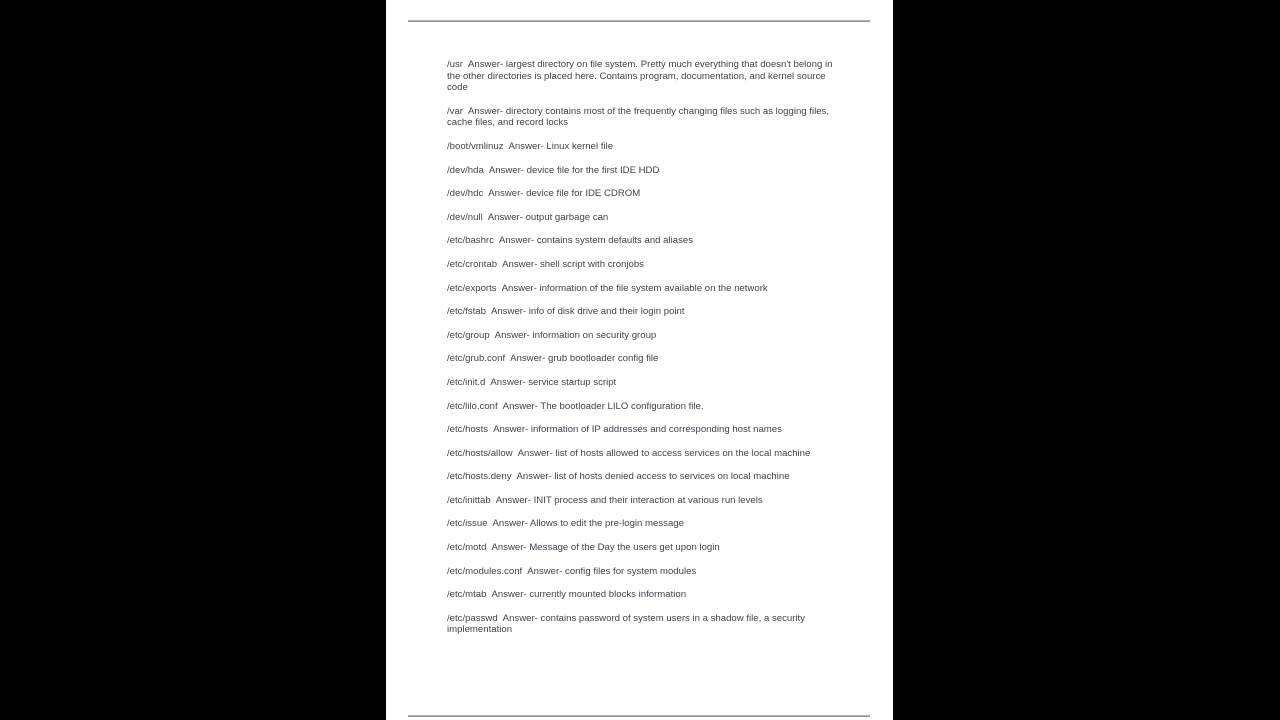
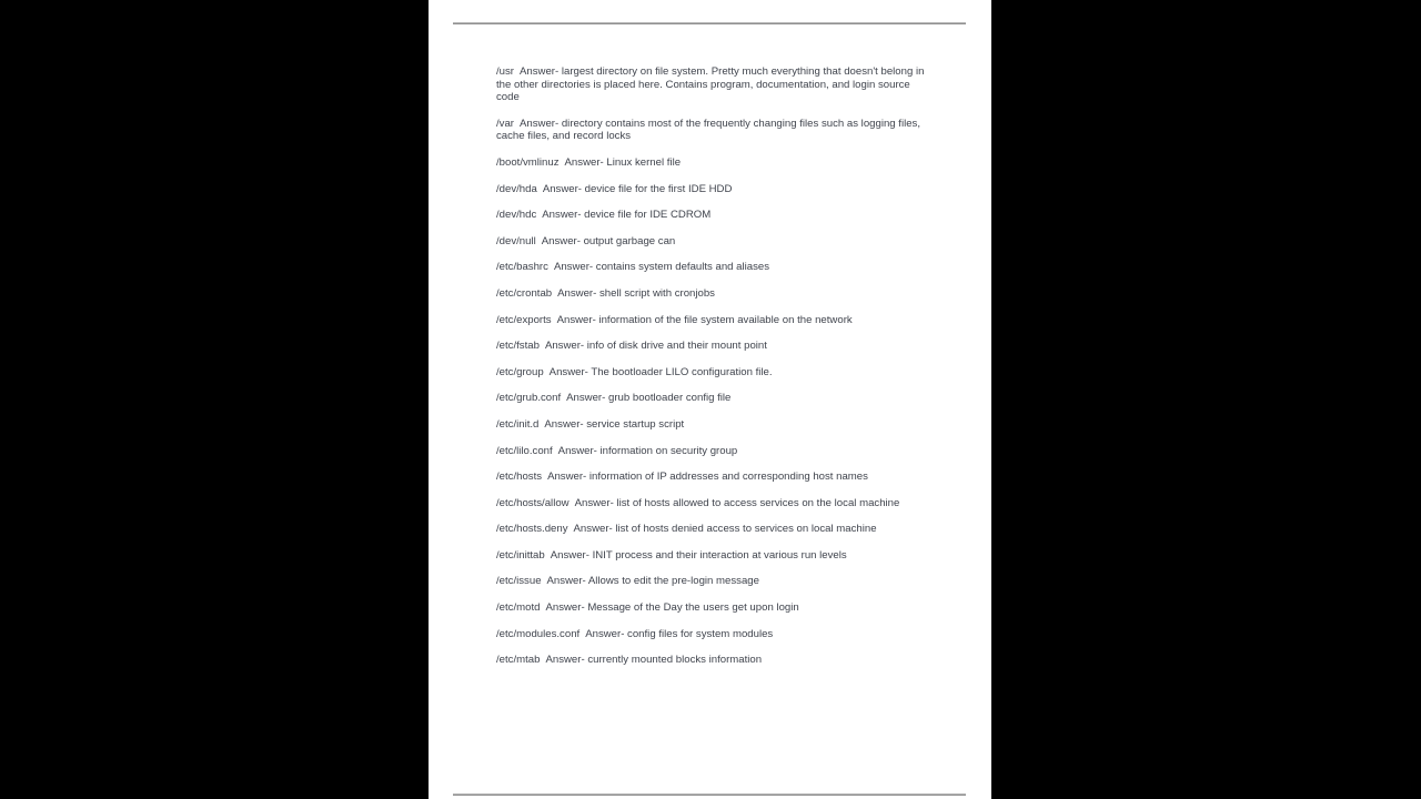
- /usr Answer- largest directory on file system. Pretty much everything that doesn't belong in the other directories is placed here. Contains program, documentation, and kernel source code
+ /usr Answer- largest directory on file system. Pretty much everything that doesn't belong in the other directories is placed here. Contains program, documentation, and login source code
  /var Answer- directory contains most of the frequently changing files such as logging files, cache files, and record locks
  /boot/vmlinuz Answer- Linux kernel file
  /dev/hda Answer- device file for the first IDE HDD
  /dev/hdc Answer- device file for IDE CDROM
  /dev/null Answer- output garbage can
  /etc/bashrc Answer- contains system defaults and aliases
  /etc/crontab Answer- shell script with cronjobs
  /etc/exports Answer- information of the file system available on the network
- /etc/fstab Answer- info of disk drive and their login point
+ /etc/fstab Answer- info of disk drive and their mount point
- /etc/group Answer- information on security group
+ /etc/group Answer- The bootloader LILO configuration file.
  /etc/grub.conf Answer- grub bootloader config file
  /etc/init.d Answer- service startup script
- /etc/lilo.conf Answer- The bootloader LILO configuration file.
+ /etc/lilo.conf Answer- information on security group
  /etc/hosts Answer- information of IP addresses and corresponding host names
  /etc/hosts/allow Answer- list of hosts allowed to access services on the local machine
  /etc/hosts.deny Answer- list of hosts denied access to services on local machine
  /etc/inittab Answer- INIT process and their interaction at various run levels
  /etc/issue Answer- Allows to edit the pre-login message
  /etc/motd Answer- Message of the Day the users get upon login
  /etc/modules.conf Answer- config files for system modules
  /etc/mtab Answer- currently mounted blocks information
- /etc/passwd Answer- contains password of system users in a shadow file, a security implementation
